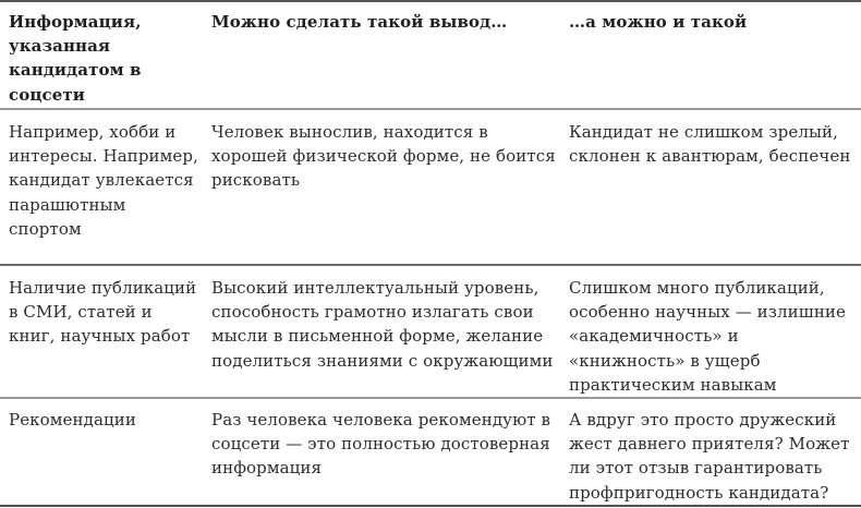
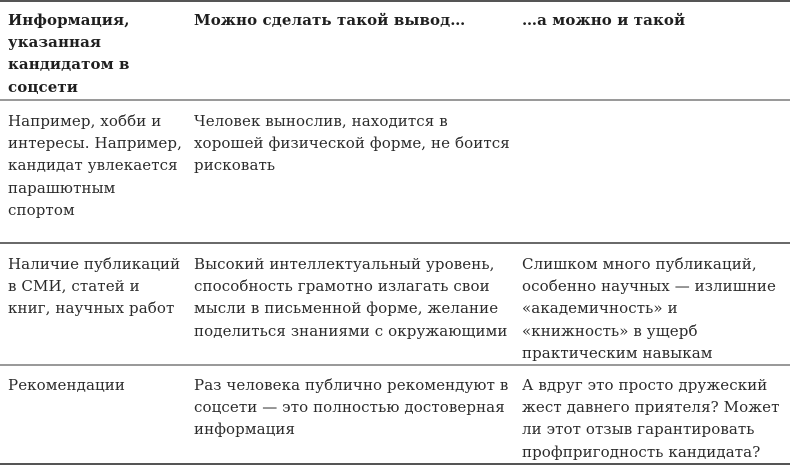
  Информация, указанная кандидатом в соцсети
  Можно сделать такой вывод…
  …а можно и такой
  Например, хобби и интересы. Например, кандидат увлекается парашютным спортом
  Человек вынослив, находится в хорошей физической форме, не боится рисковать
- Кандидат не слишком зрелый, склонен к авантюрам, беспечен
  Наличие публикаций в СМИ, статей и книг, научных работ
  Высокий интеллектуальный уровень, способность грамотно излагать свои мысли в письменной форме, желание поделиться знаниями с окружающими
  Слишком много публикаций, особенно научных — излишние «академичность» и «книжность» в ущерб практическим навыкам
  Рекомендации
- Раз человека человека рекомендуют в соцсети — это полностью достоверная информация
+ Раз человека публично рекомендуют в соцсети — это полностью достоверная информация
  А вдруг это просто дружеский жест давнего приятеля? Может ли этот отзыв гарантировать профпригодность кандидата?
